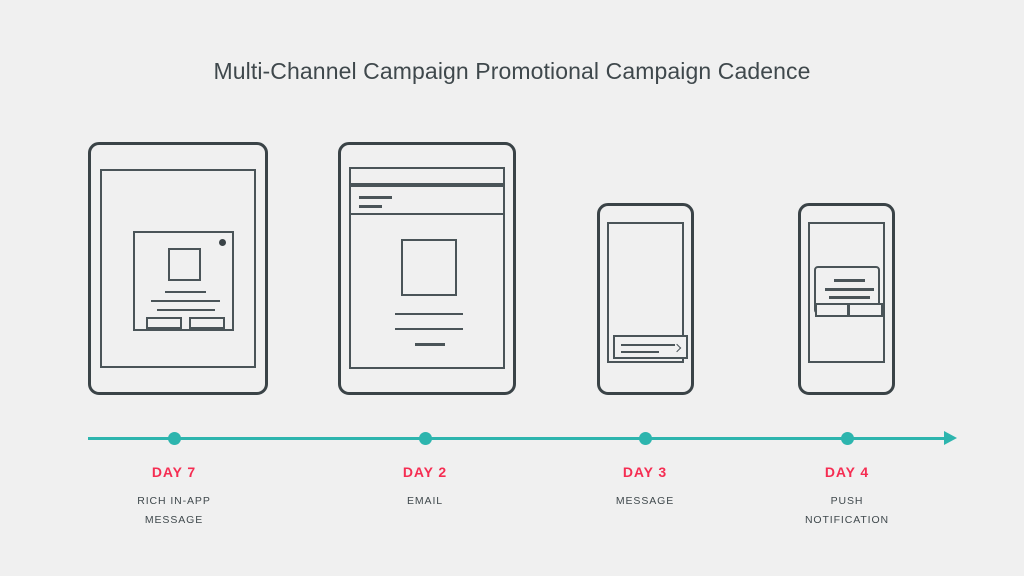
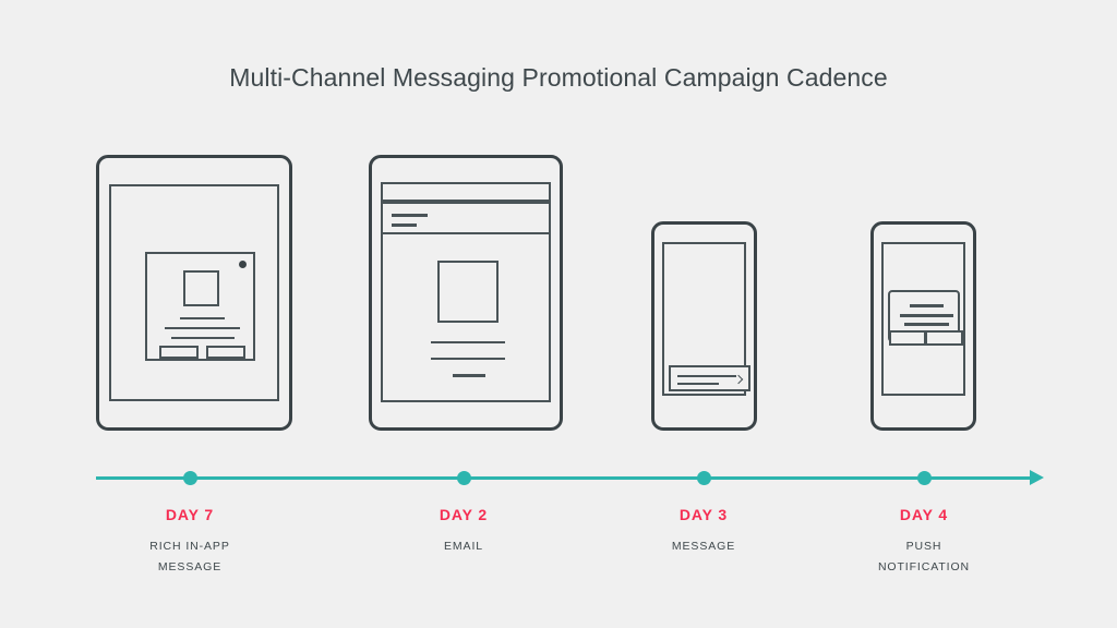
- Multi-Channel Campaign Promotional Campaign Cadence
+ Multi-Channel Messaging Promotional Campaign Cadence
  DAY 7
  RICH IN-APP
  MESSAGE
  DAY 2
  EMAIL
  DAY 3
  MESSAGE
  DAY 4
  PUSH
  NOTIFICATION
